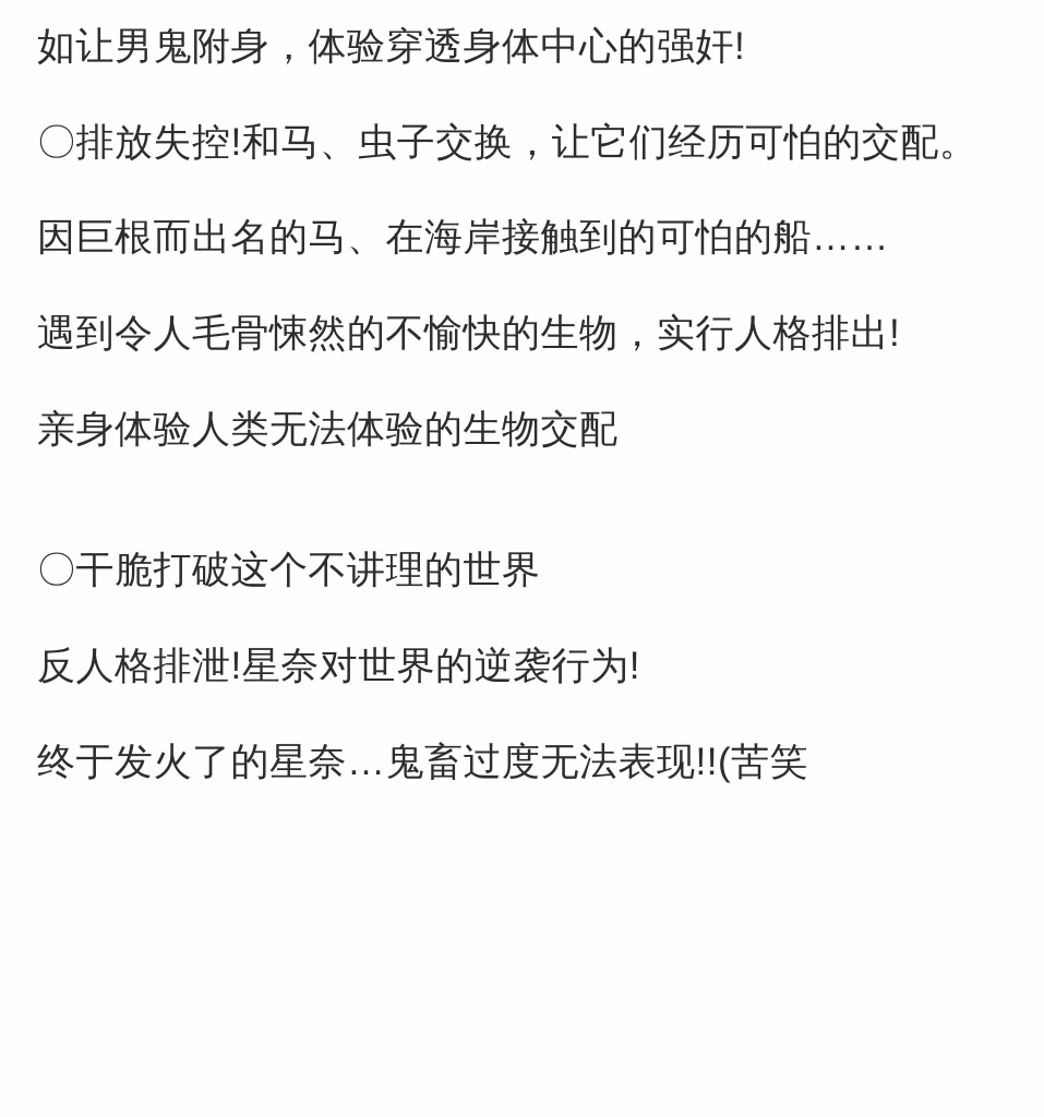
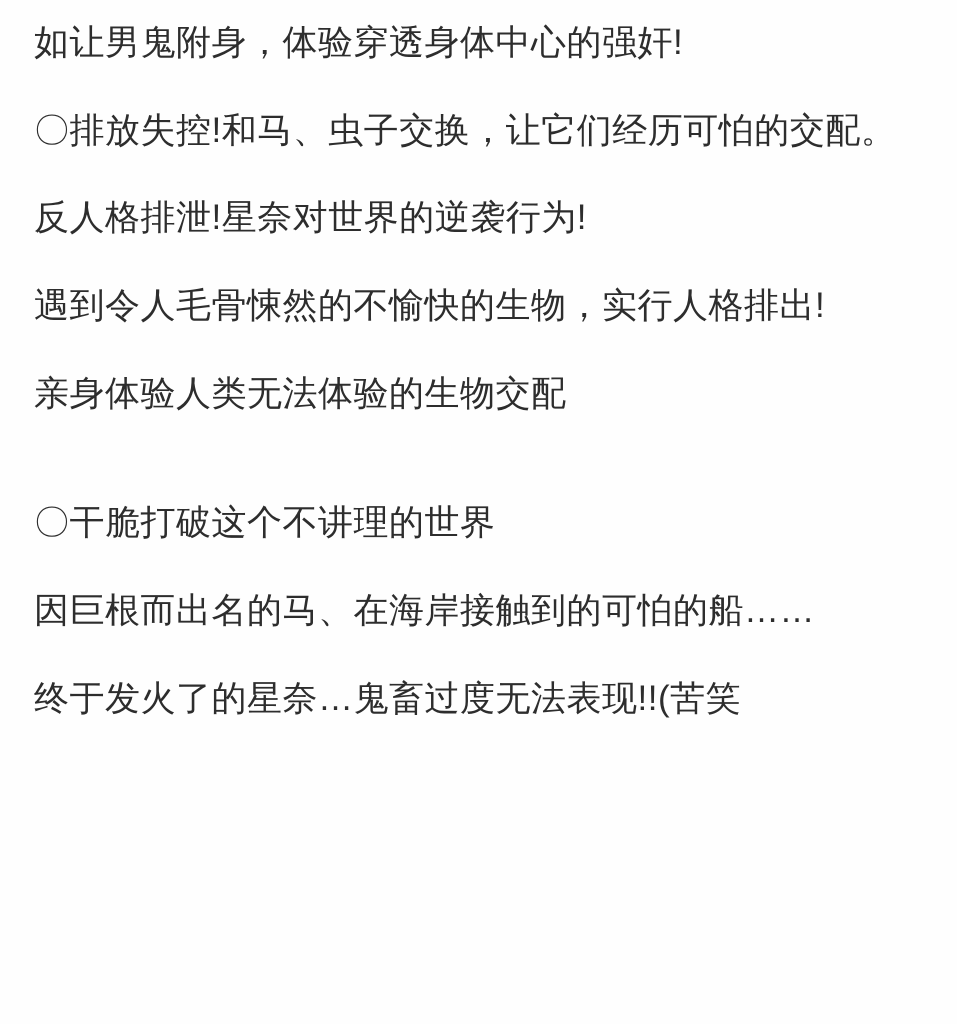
  如让男鬼附身，体验穿透身体中心的强奸!
  〇排放失控!和马、虫子交换，让它们经历可怕的交配。
- 因巨根而出名的马、在海岸接触到的可怕的船……
+ 反人格排泄!星奈对世界的逆袭行为!
  遇到令人毛骨悚然的不愉快的生物，实行人格排出!
  亲身体验人类无法体验的生物交配
  〇干脆打破这个不讲理的世界
- 反人格排泄!星奈对世界的逆袭行为!
+ 因巨根而出名的马、在海岸接触到的可怕的船……
  终于发火了的星奈…鬼畜过度无法表现!!(苦笑
